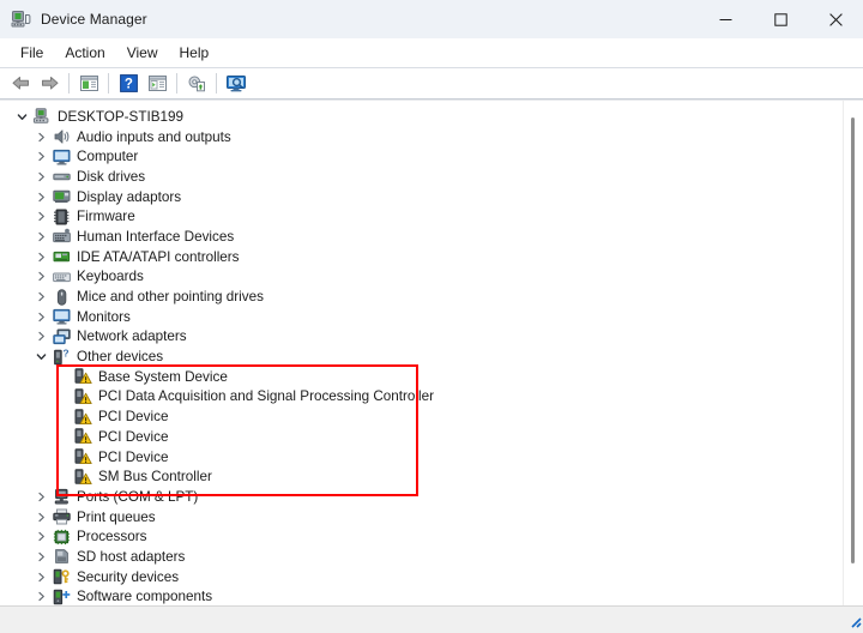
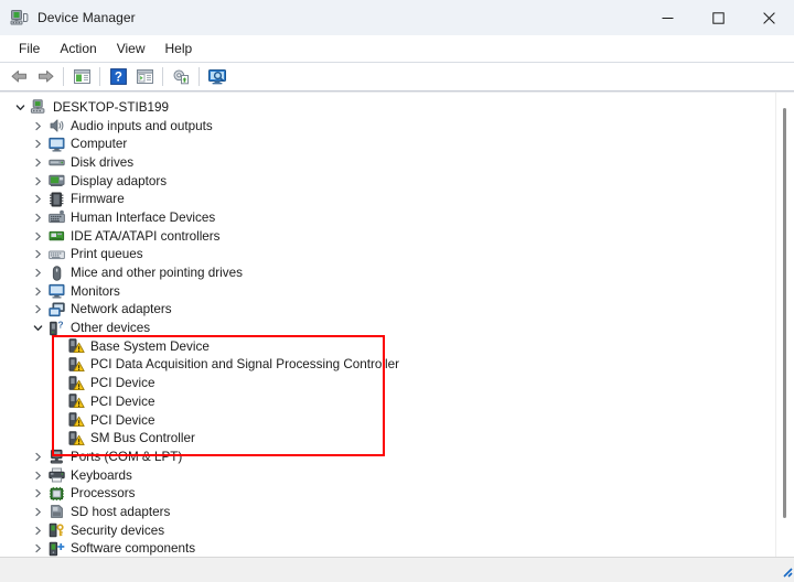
  Device Manager
  File
  Action
  View
  Help
  ?
  DESKTOP-STIB199
  Audio inputs and outputs
  Computer
  Disk drives
  Display adaptors
  Firmware
  Human Interface Devices
  IDE ATA/ATAPI controllers
- Keyboards
+ Print queues
  Mice and other pointing drives
  Monitors
  Network adapters
  ?
  Other devices
  Base System Device
  PCI Data Acquisition and Signal Processing Controller
  PCI Device
  PCI Device
  PCI Device
  SM Bus Controller
  Ports (COM & LPT)
- Print queues
+ Keyboards
  Processors
  SD host adapters
  Security devices
  Software components
